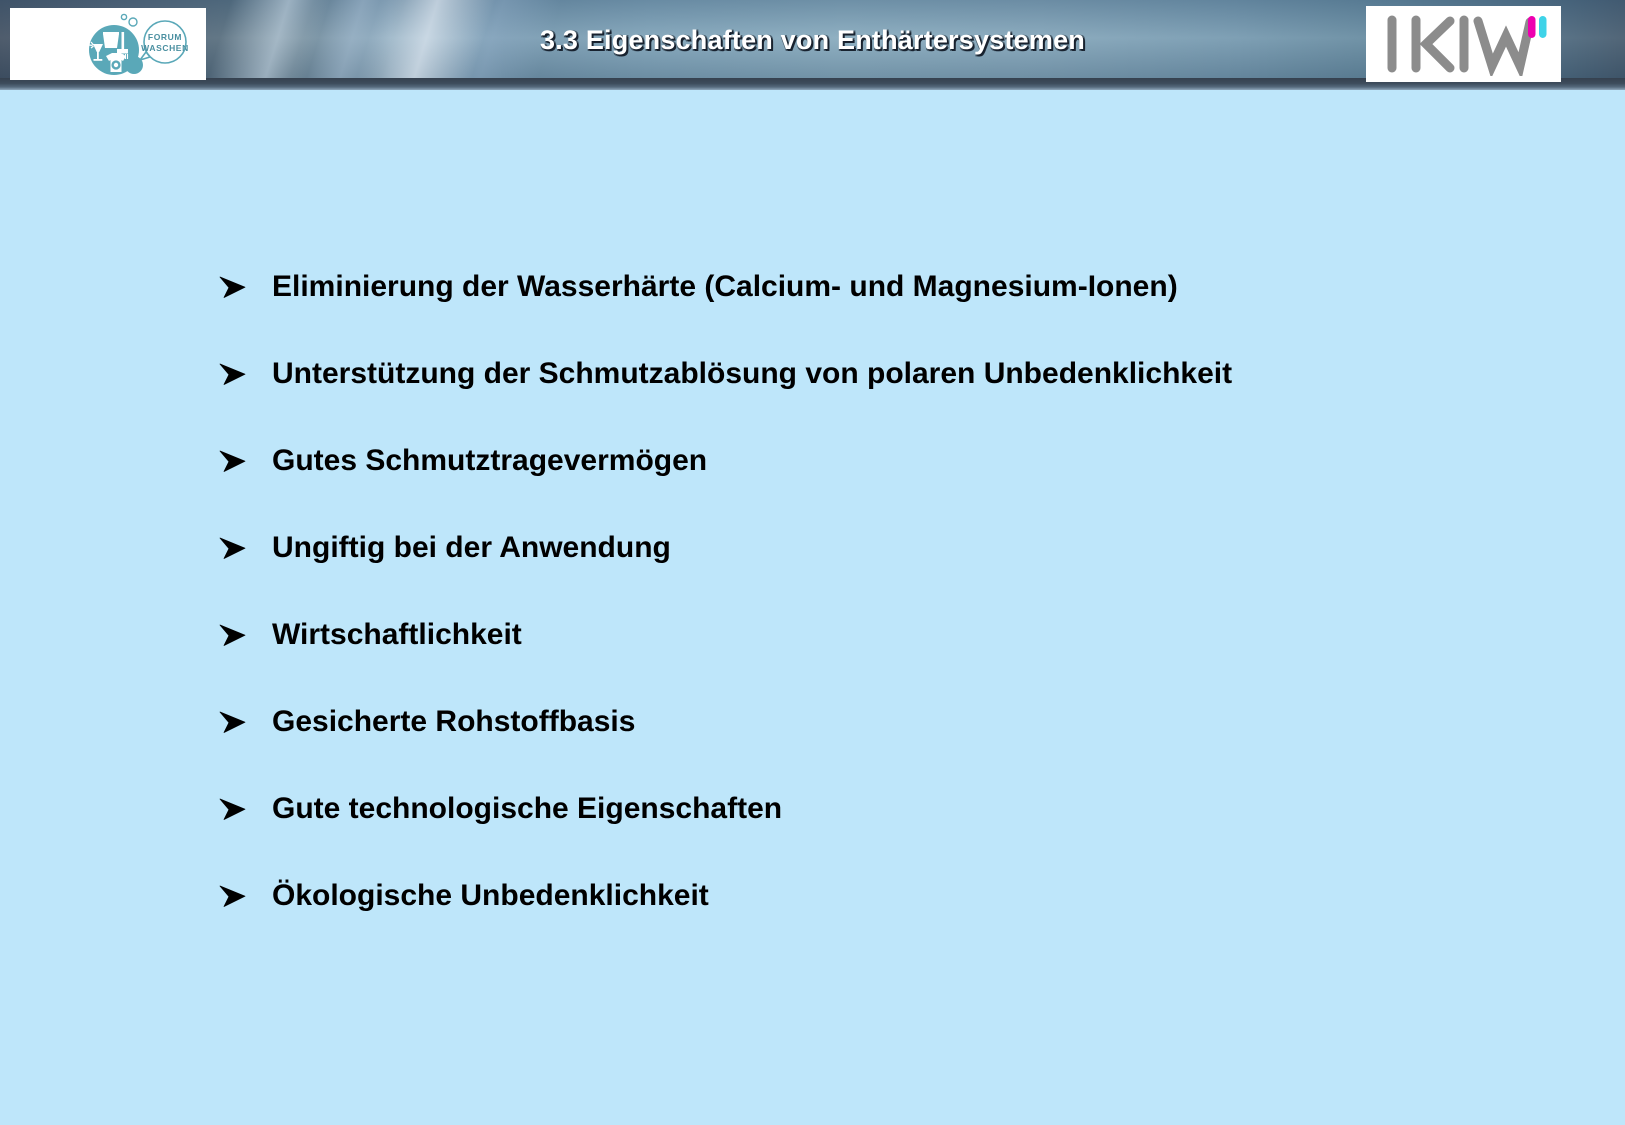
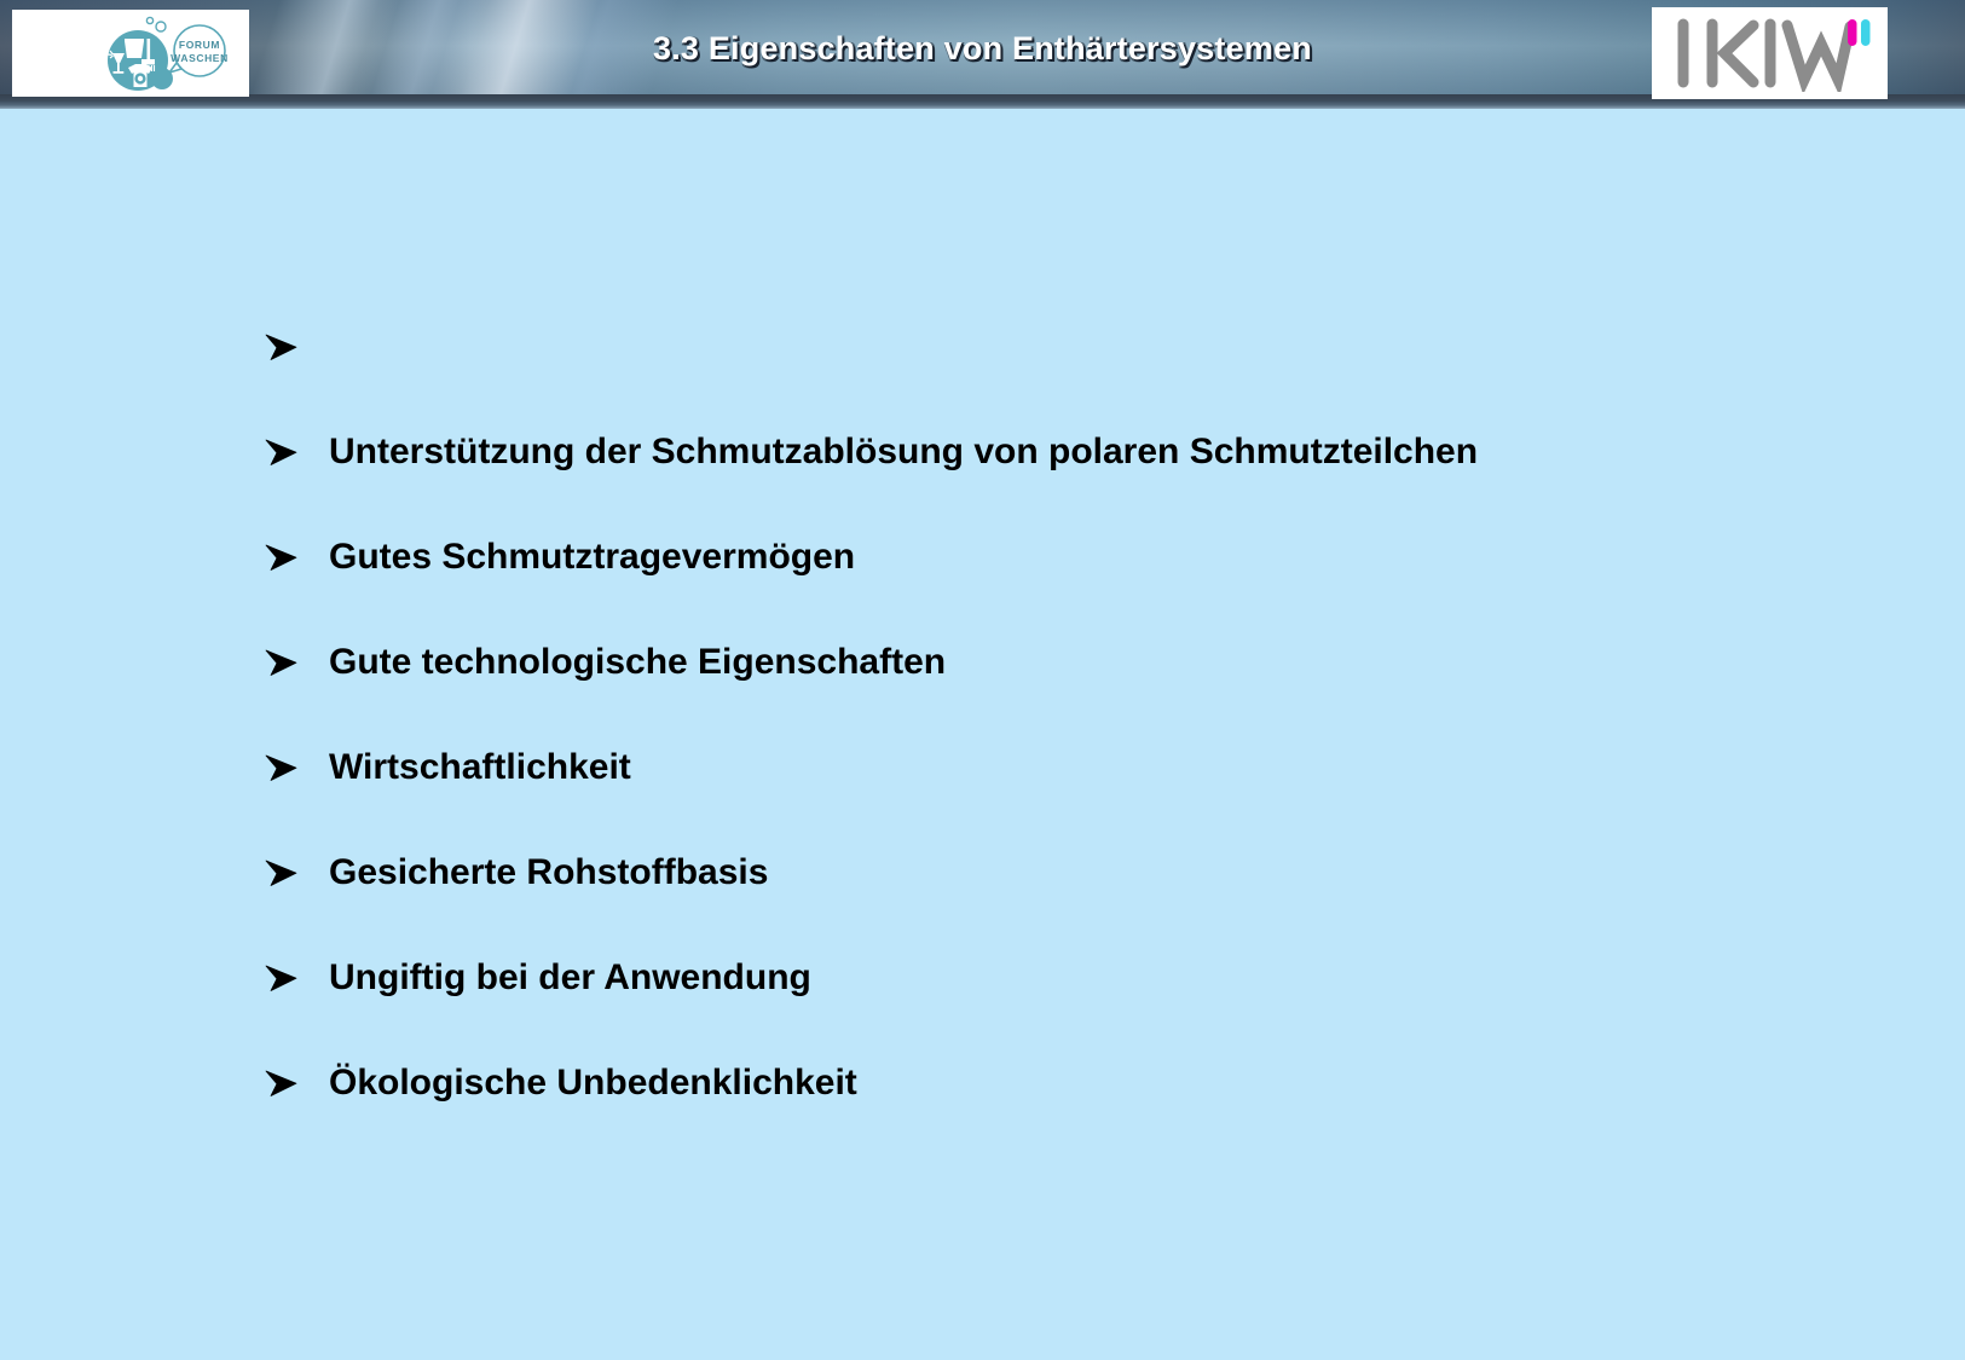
  3.3 Eigenschaften von Enthärtersystemen
  FORUM
  WASCHEN
- Eliminierung der Wasserhärte (Calcium- und Magnesium-Ionen)
- Unterstützung der Schmutzablösung von polaren Unbedenklichkeit
+ Unterstützung der Schmutzablösung von polaren Schmutzteilchen
  Gutes Schmutztragevermögen
- Ungiftig bei der Anwendung
+ Gute technologische Eigenschaften
  Wirtschaftlichkeit
  Gesicherte Rohstoffbasis
- Gute technologische Eigenschaften
+ Ungiftig bei der Anwendung
  Ökologische Unbedenklichkeit
